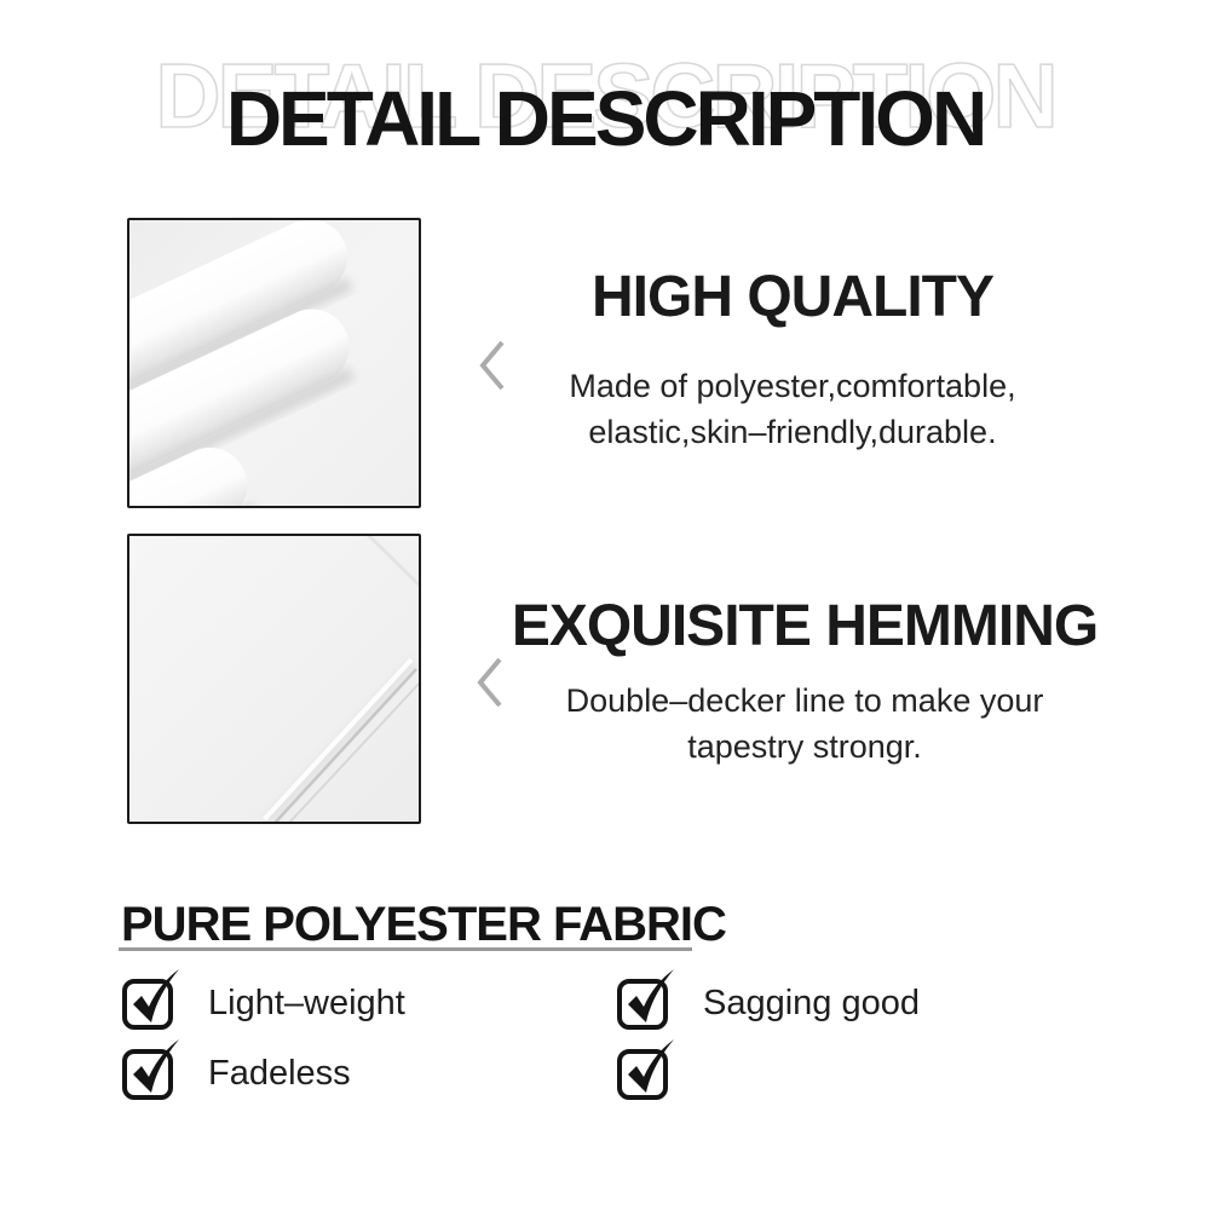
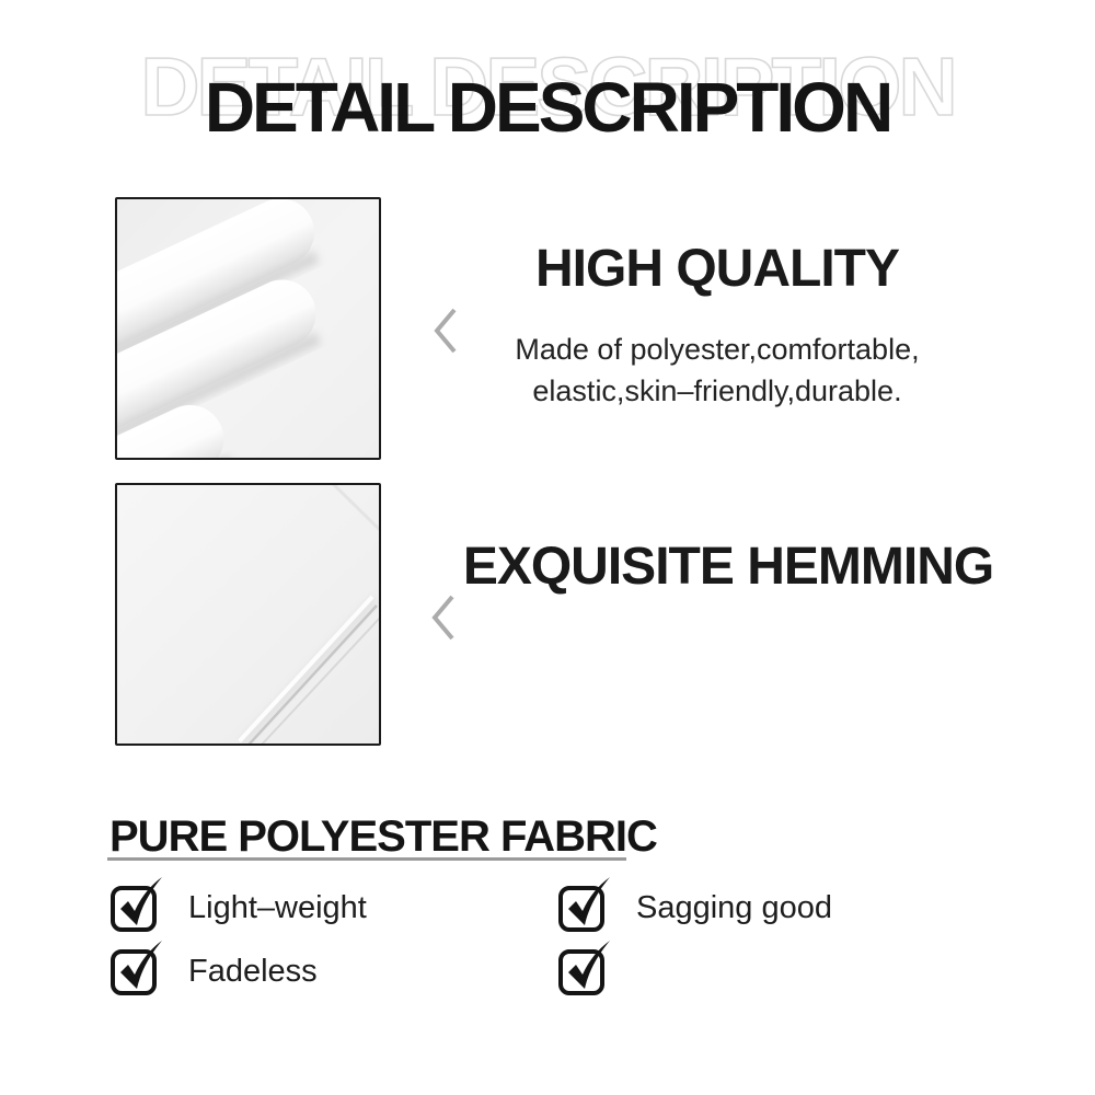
  DETAIL DESCRIPTION
  DETAIL DESCRIPTION
  HIGH QUALITY
  Made of polyester,comfortable,
  elastic,skin–friendly,durable.
  EXQUISITE HEMMING
- Double–decker line to make your
- tapestry strongr.
  PURE POLYESTER FABRIC
  Light–weight
  Sagging good
  Fadeless
